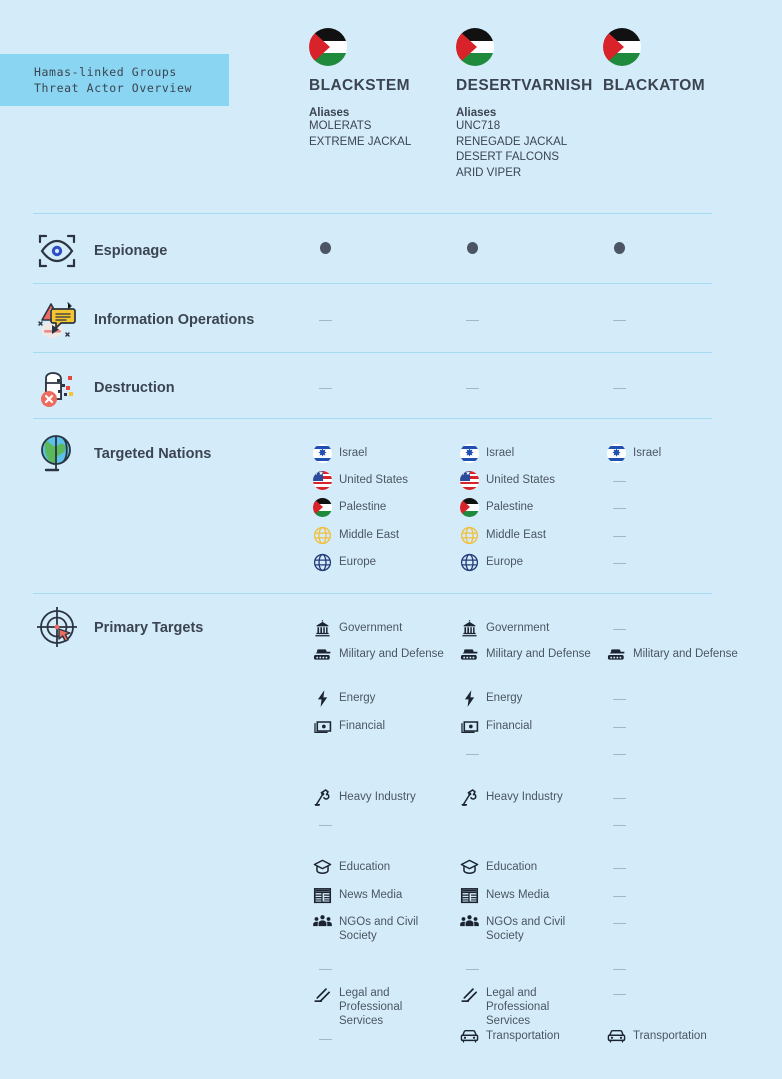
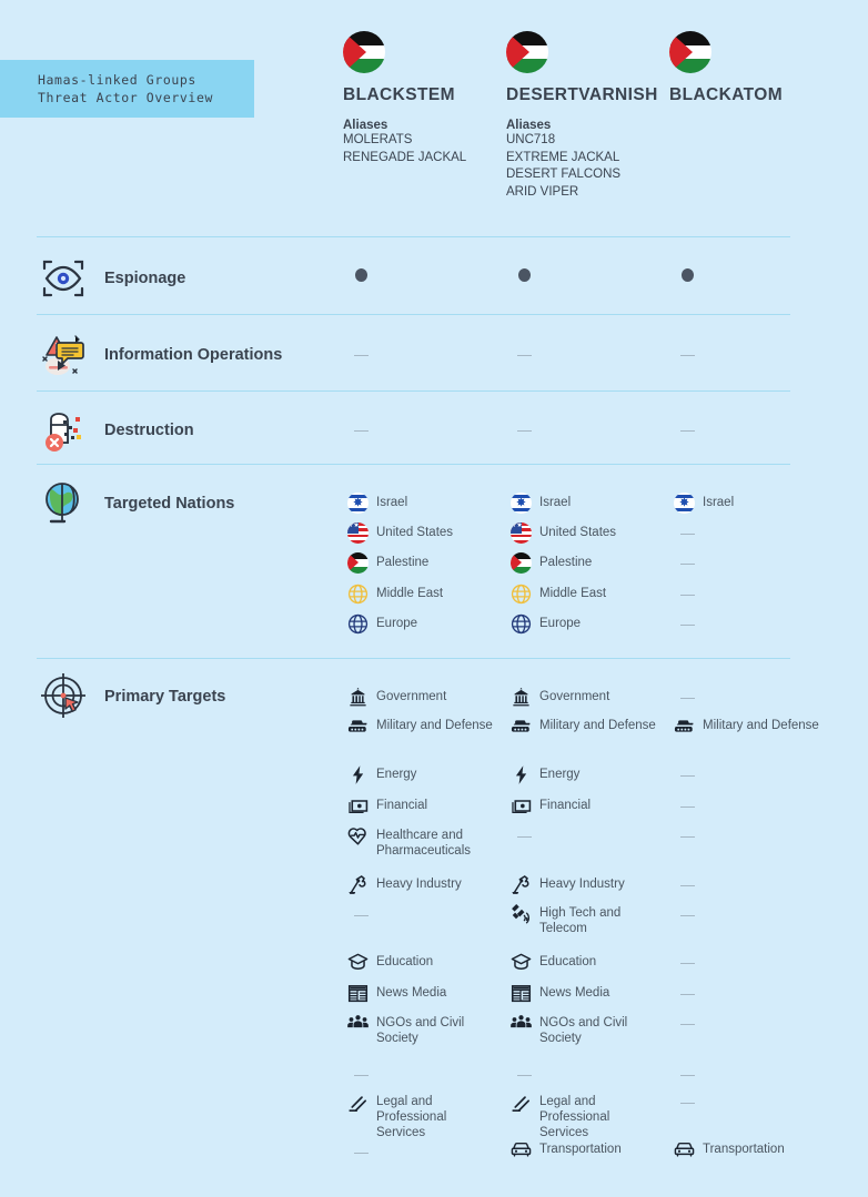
  Hamas-linked Groups
  Threat Actor Overview
  BLACKSTEM
  Aliases
  MOLERATS
- EXTREME JACKAL
+ RENEGADE JACKAL
  DESERTVARNISH
  Aliases
  UNC718
- RENEGADE JACKAL
+ EXTREME JACKAL
  DESERT FALCONS
  ARID VIPER
  BLACKATOM
  Espionage
  Information Operations
  —
  —
  —
  Destruction
  —
  —
  —
  Targeted Nations
  ✸
  Israel
  United States
  Palestine
  Middle East
  Europe
  ✸
  Israel
  United States
  Palestine
  Middle East
  Europe
  ✸
  Israel
  —
  —
  —
  —
  Primary Targets
  Government
  Military and Defense
  Energy
  Financial
+ Healthcare and Pharmaceuticals
  Heavy Industry
  —
  Education
  News Media
  NGOs and Civil Society
  —
  Legal and Professional Services
  —
  Government
  Military and Defense
  Energy
  Financial
  —
  Heavy Industry
+ High Tech and Telecom
  Education
  News Media
  NGOs and Civil Society
  —
  Legal and Professional Services
  Transportation
  —
  Military and Defense
  —
  —
  —
  —
  —
  —
  —
  —
  —
  —
  Transportation
